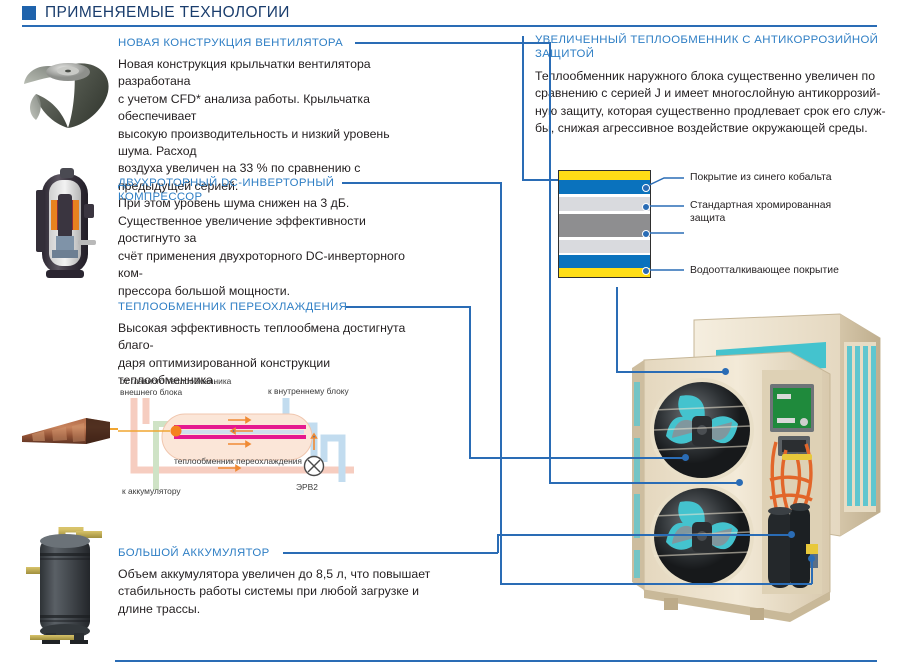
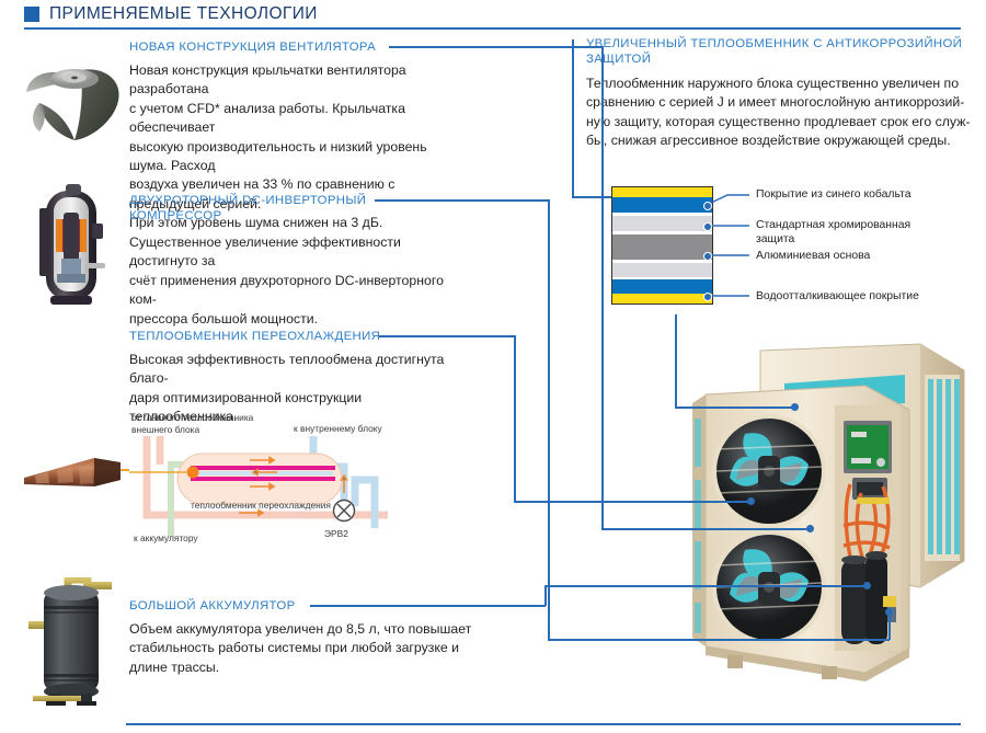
  ПРИМЕНЯЕМЫЕ ТЕХНОЛОГИИ
  НОВАЯ КОНСТРУКЦИЯ ВЕНТИЛЯТОРА
  Новая конструкция крыльчатки вентилятора разработана
  с учетом CFD* анализа работы. Крыльчатка обеспечивает
  высокую производительность и низкий уровень шума. Расход
  воздуха увеличен на 33 % по сравнению с предыдущей серией.
  При этом уровень шума снижен на 3 дБ.
  ДВУХРОТОРНЫЙ DC-ИНВЕРТОРНЫЙ
  КОМПРЕССОР
  Существенное увеличение эффективности достигнуто за
  счёт применения двухроторного DC-инверторного ком-
  прессора большой мощности.
  ТЕПЛООБМЕННИК ПЕРЕОХЛАЖДЕНИЯ
  Высокая эффективность теплообмена достигнута благо-
  даря оптимизированной конструкции теплообменника.
  БОЛЬШОЙ АККУМУЛЯТОР
  Объем аккумулятора увеличен до 8,5 л, что повышает
  стабильность работы системы при любой загрузке и
  длине трассы.
  УВЕЛИЧЕННЫЙ ТЕПЛООБМЕННИК С АНТИКОРРОЗИЙНОЙ
  ЗАЩИТОЙ
  Теплообменник наружного блока существенно увеличен по
  сравнению с серией J и имеет многослойную антикоррозий-
  ную защиту, которая существенно продлевает срок его служ-
  бы, снижая агрессивное воздействие окружающей среды.
  Покрытие из синего кобальта
  Стандартная хромированная
  защита
+ Алюминиевая основа
  Водоотталкивающее покрытие
  от главного теплообменника
  внешнего блока
  к внутреннему блоку
  теплообменник переохлаждения
  к аккумулятору
  ЭРВ2
